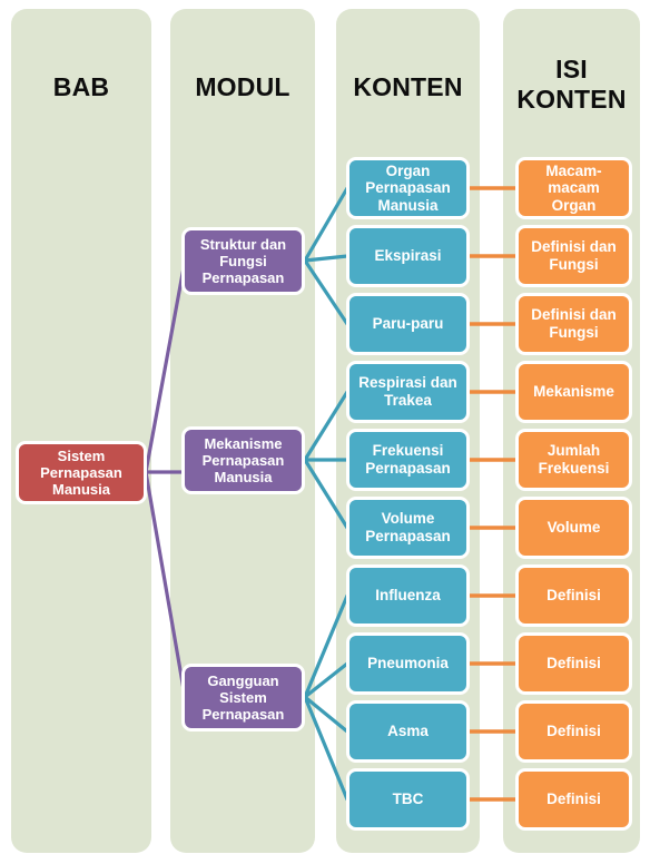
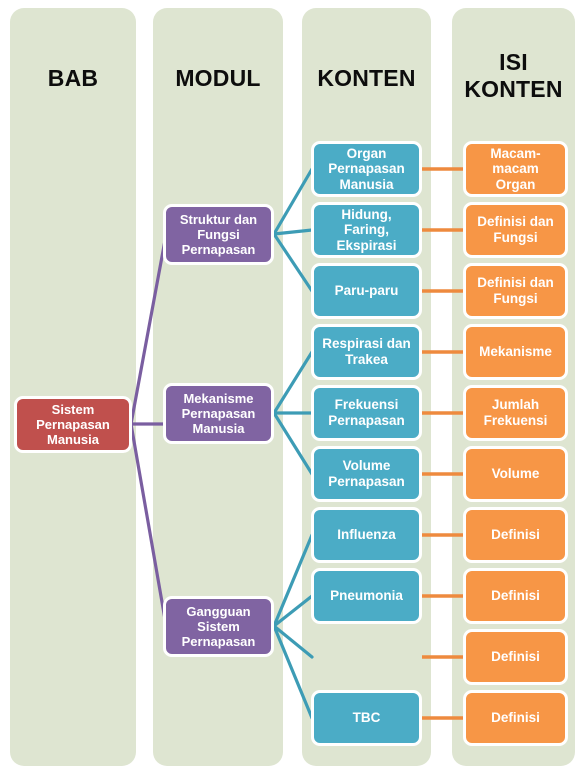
  BAB
  MODUL
  KONTEN
  ISI KONTEN
  Sistem
  Pernapasan
  Manusia
  Struktur dan
  Fungsi
  Pernapasan
  Mekanisme
  Pernapasan
  Manusia
  Gangguan
  Sistem
  Pernapasan
  Organ
  Pernapasan
  Manusia
+ Hidung, Faring,
  Ekspirasi
  Paru-paru
  Respirasi dan
  Trakea
  Frekuensi
  Pernapasan
  Volume
  Pernapasan
  Influenza
  Pneumonia
- Asma
  TBC
  Macam-macam
  Organ
  Definisi dan
  Fungsi
  Definisi dan
  Fungsi
  Mekanisme
  Jumlah
  Frekuensi
  Volume
  Definisi
  Definisi
  Definisi
  Definisi
